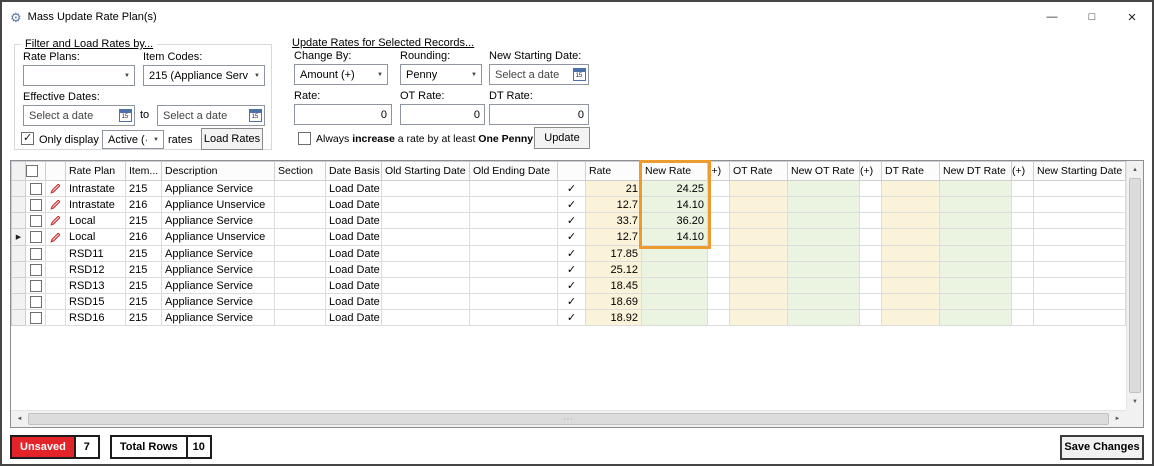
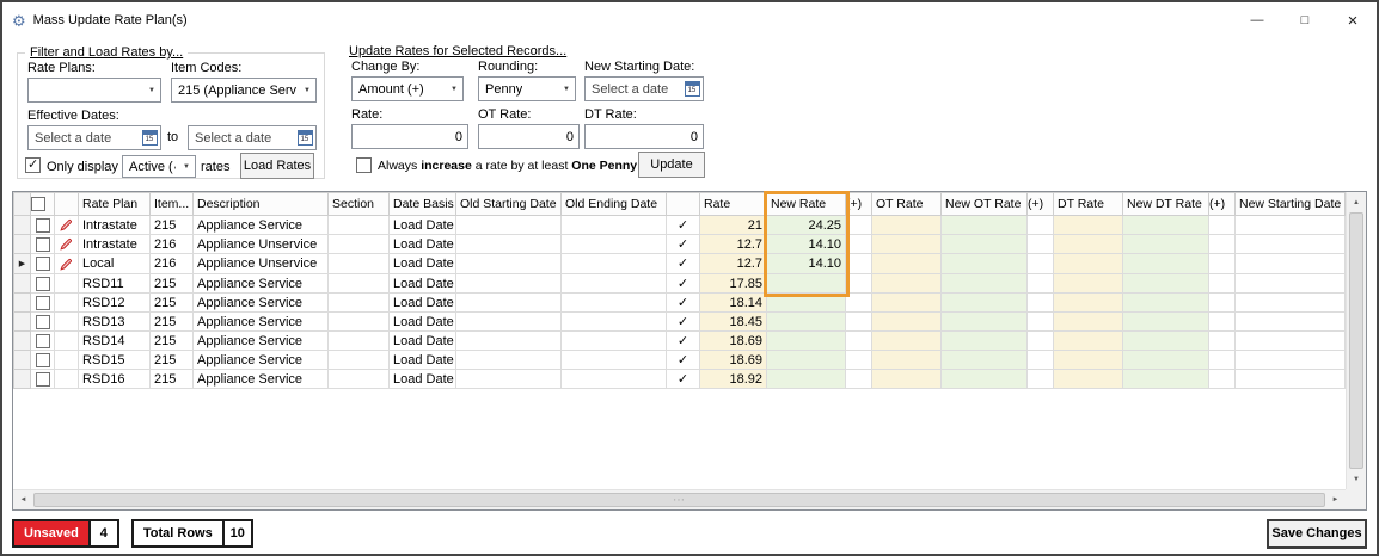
  ⚙
  Mass Update Rate Plan(s)
  —
  □
  ×
  Filter and Load Rates by...
  Rate Plans:
  Item Codes:
  215 (Appliance Serv
  Effective Dates:
  Select a date
  to
  Select a date
  Only display
  Active (
  rates
  Load Rates
  Update Rates for Selected Records...
  Change By:
  Amount (+)
  Rounding:
  Penny
  New Starting Date:
  Select a date
  Rate:
  0
  OT Rate:
  0
  DT Rate:
  0
  Always increase a rate by at least One Penny
  Update
  			Rate Plan	Item...	Description	Section	Date Basis	Old Starting Date	Old Ending Date		Rate	New Rate	(+)	OT Rate	New OT Rate	(+)	DT Rate	New DT Rate	(+)	New Starting Date
  			Intrastate	215	Appliance Service		Load Date			✓	21	24.25
  			Intrastate	216	Appliance Unservice		Load Date			✓	12.7	14.10
- 			Local	215	Appliance Service		Load Date			✓	33.7	36.20
  			Local	216	Appliance Unservice		Load Date			✓	12.7	14.10
  			RSD11	215	Appliance Service		Load Date			✓	17.85
- 			RSD12	215	Appliance Service		Load Date			✓	25.12
+ 			RSD12	215	Appliance Service		Load Date			✓	18.14
  			RSD13	215	Appliance Service		Load Date			✓	18.45
+ 			RSD14	215	Appliance Service		Load Date			✓	18.69
  			RSD15	215	Appliance Service		Load Date			✓	18.69
  			RSD16	215	Appliance Service		Load Date			✓	18.92
  ∙∙∙
  Unsaved
- 7
+ 4
  Total Rows
  10
  Save Changes
